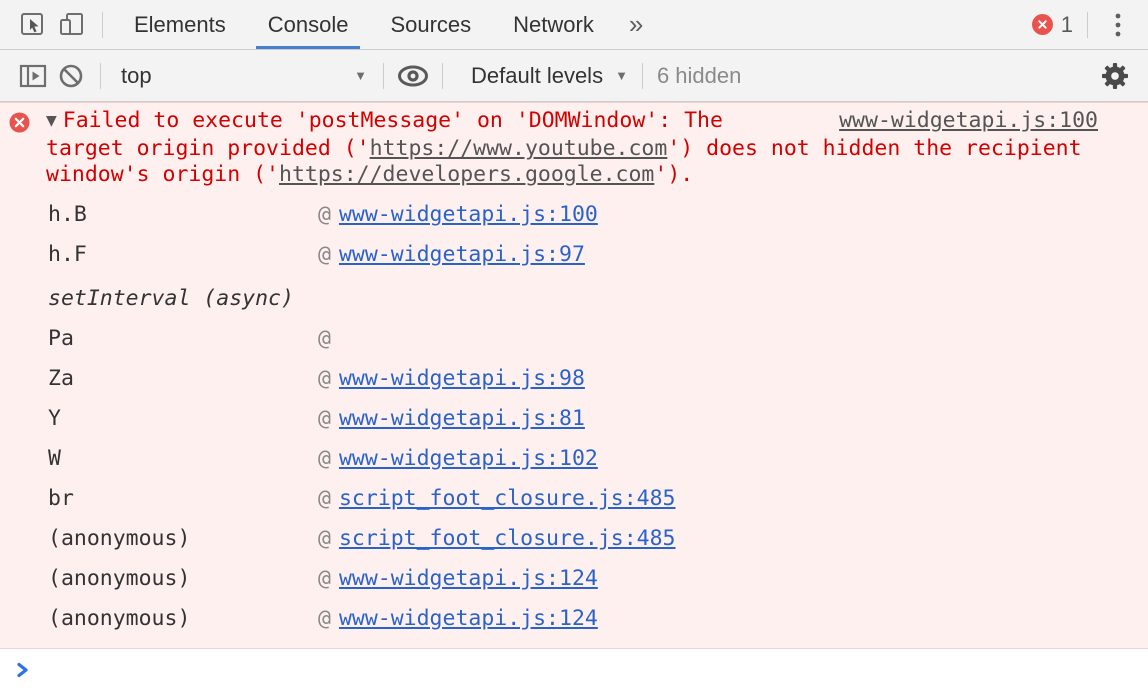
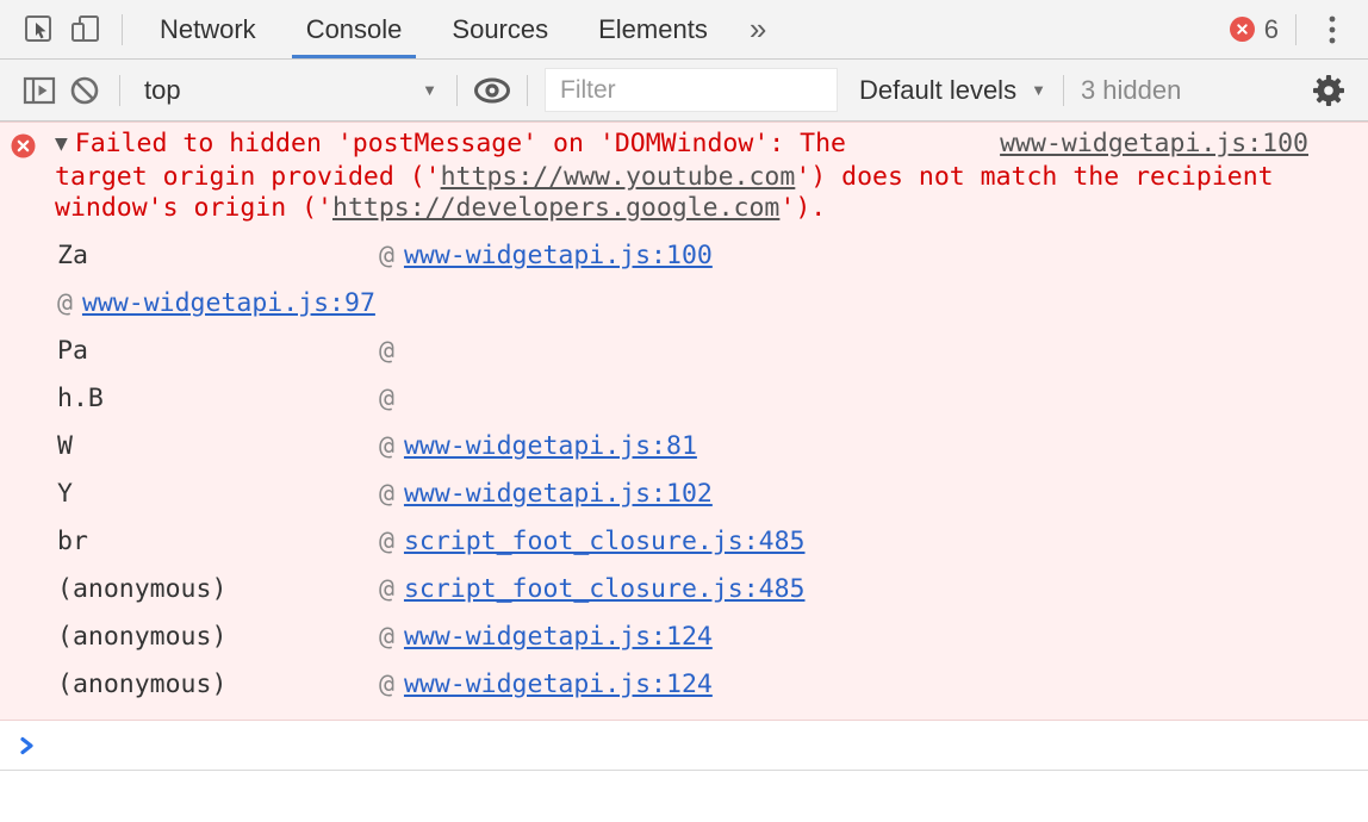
- Elements
+ Network
  Console
  Sources
- Network
+ Elements
  »
- 1
+ 6
  top
  ▼
+ Filter
  Default levels
  ▼
- 6 hidden
+ 3 hidden
  www-widgetapi.js:100
- ▼ Failed to execute 'postMessage' on 'DOMWindow': The
+ ▼ Failed to hidden 'postMessage' on 'DOMWindow': The
- target origin provided ('https://www.youtube.com') does not hidden the recipient
+ target origin provided ('https://www.youtube.com') does not match the recipient
  window's origin ('https://developers.google.com').
- h.B
+ Za
  @
  www-widgetapi.js:100
- h.F
  @
  www-widgetapi.js:97
- setInterval (async)
  Pa
  @
- Za
+ h.B
  @
- www-widgetapi.js:98
- Y
+ W
  @
  www-widgetapi.js:81
- W
+ Y
  @
  www-widgetapi.js:102
  br
  @
  script_foot_closure.js:485
  (anonymous)
  @
  script_foot_closure.js:485
  (anonymous)
  @
  www-widgetapi.js:124
  (anonymous)
  @
  www-widgetapi.js:124
